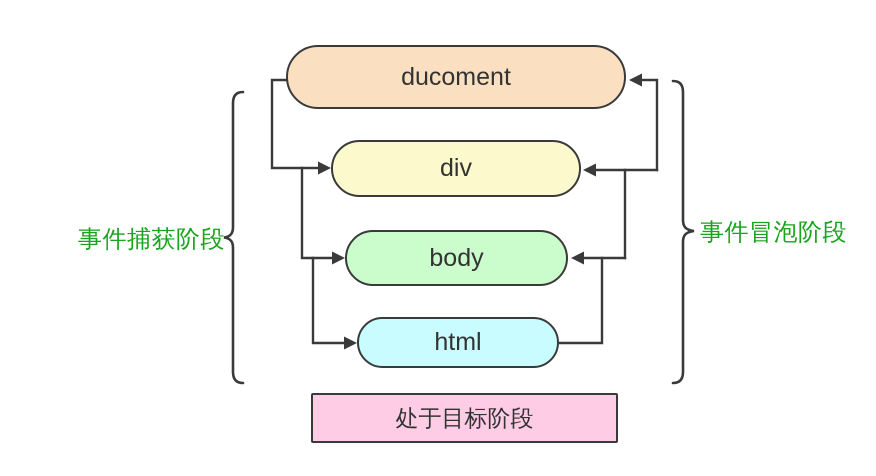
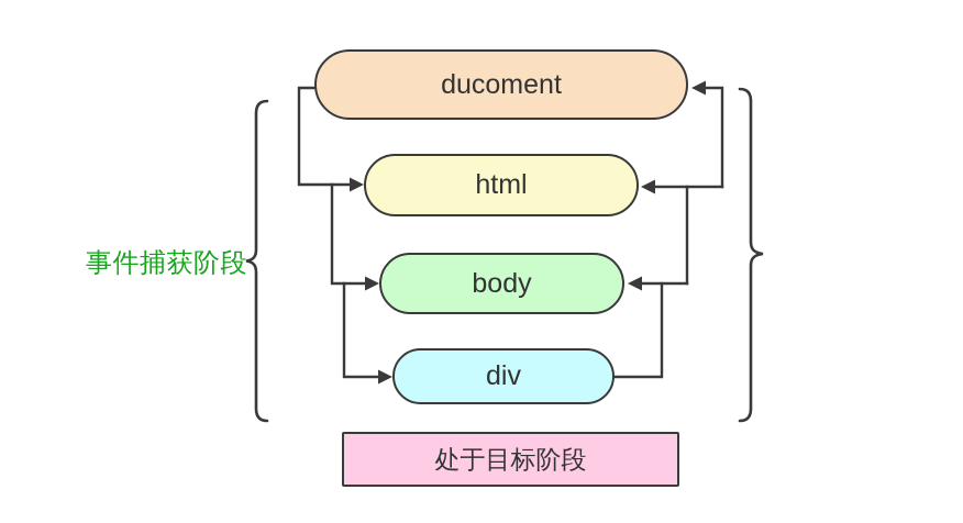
  ducoment
- div
+ html
  body
- html
+ div
  处于目标阶段
  事件捕获阶段
- 事件冒泡阶段
